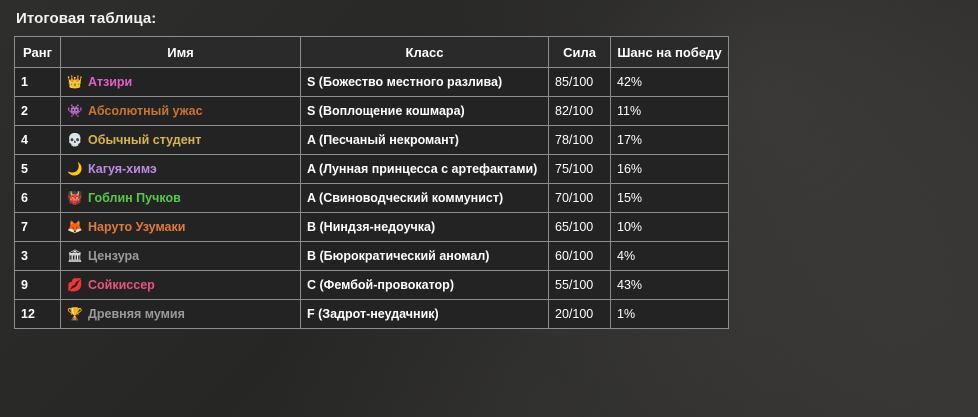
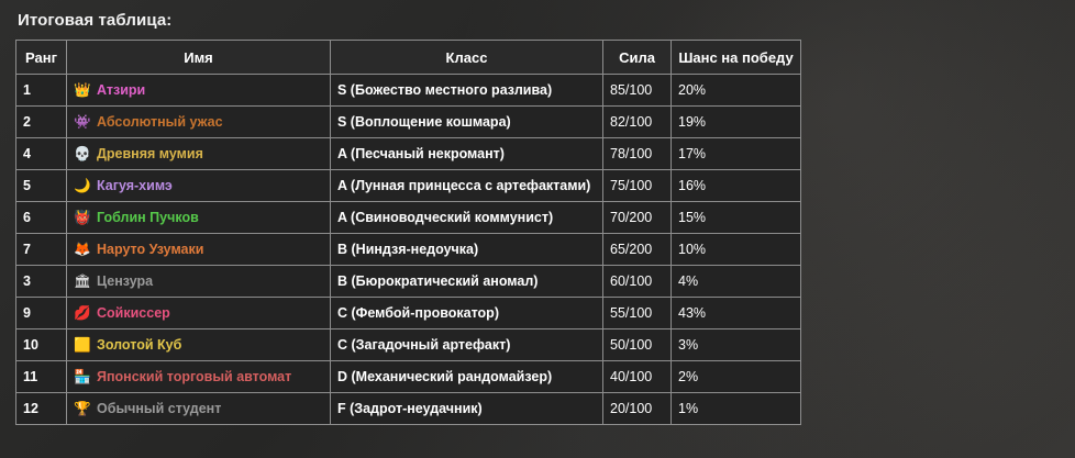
  Итоговая таблица:
  Ранг	Имя	Класс	Сила	Шанс на победу
- 1	👑 Атзири	S (Божество местного разлива)	85/100	42%
+ 1	👑 Атзири	S (Божество местного разлива)	85/100	20%
- 2	👾 Абсолютный ужас	S (Воплощение кошмара)	82/100	11%
+ 2	👾 Абсолютный ужас	S (Воплощение кошмара)	82/100	19%
- 4	💀 Обычный студент	A (Песчаный некромант)	78/100	17%
+ 4	💀 Древняя мумия	A (Песчаный некромант)	78/100	17%
  5	🌙 Кагуя-химэ	A (Лунная принцесса с артефактами)	75/100	16%
- 6	👹 Гоблин Пучков	A (Свиноводческий коммунист)	70/100	15%
+ 6	👹 Гоблин Пучков	A (Свиноводческий коммунист)	70/200	15%
- 7	🦊 Наруто Узумаки	B (Ниндзя-недоучка)	65/100	10%
+ 7	🦊 Наруто Узумаки	B (Ниндзя-недоучка)	65/200	10%
  3	🏛 Цензура	B (Бюрократический аномал)	60/100	4%
  9	💋 Сойкиссер	C (Фембой-провокатор)	55/100	43%
+ 10	🟨 Золотой Куб	C (Загадочный артефакт)	50/100	3%
+ 11	🏪 Японский торговый автомат	D (Механический рандомайзер)	40/100	2%
- 12	🏆 Древняя мумия	F (Задрот-неудачник)	20/100	1%
+ 12	🏆 Обычный студент	F (Задрот-неудачник)	20/100	1%
